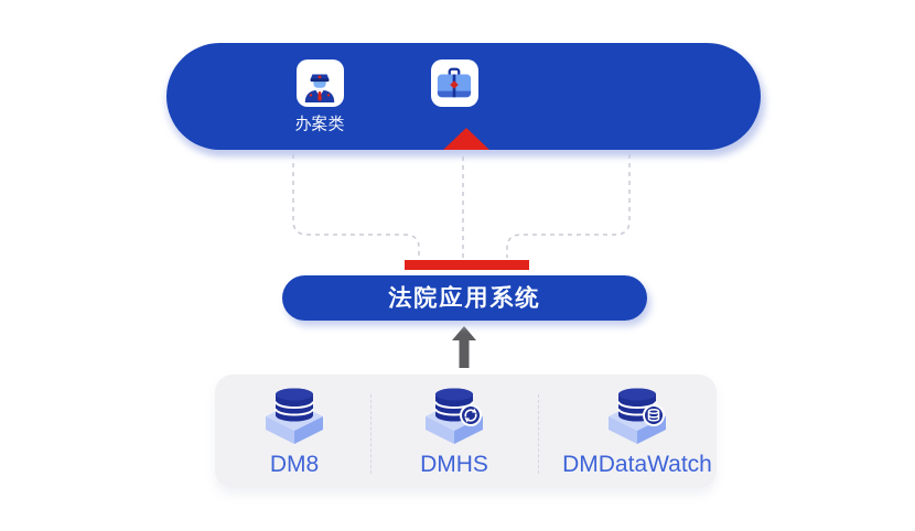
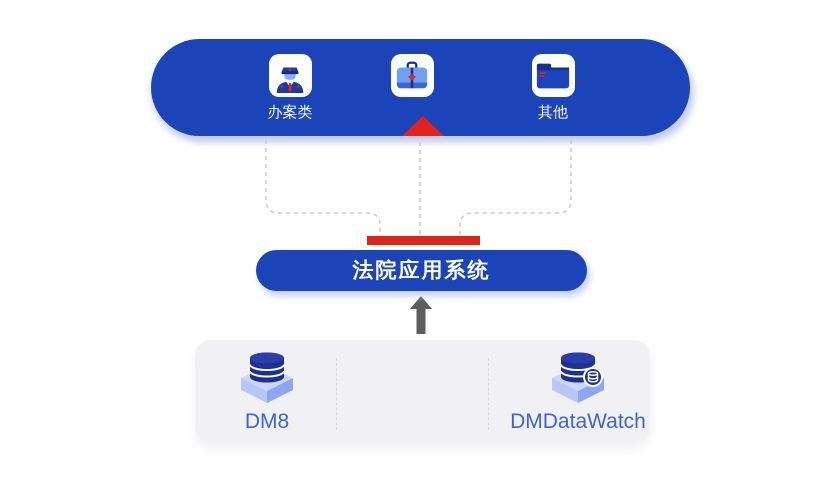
  办案类
+ 其他
  法院应用系统
  DM8
- DMHS
  DMDataWatch
